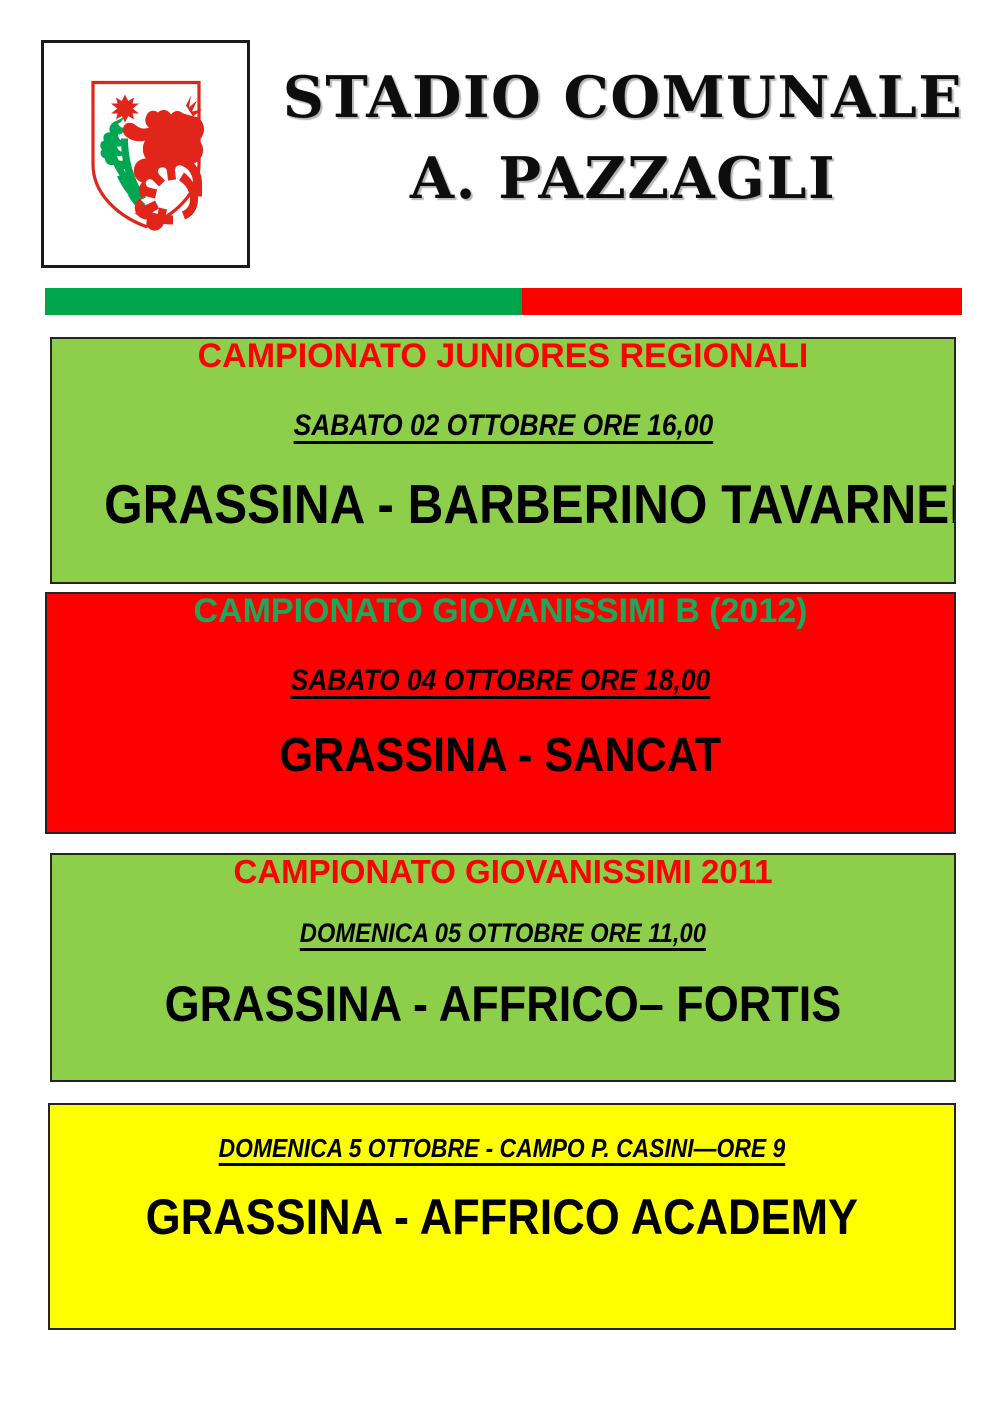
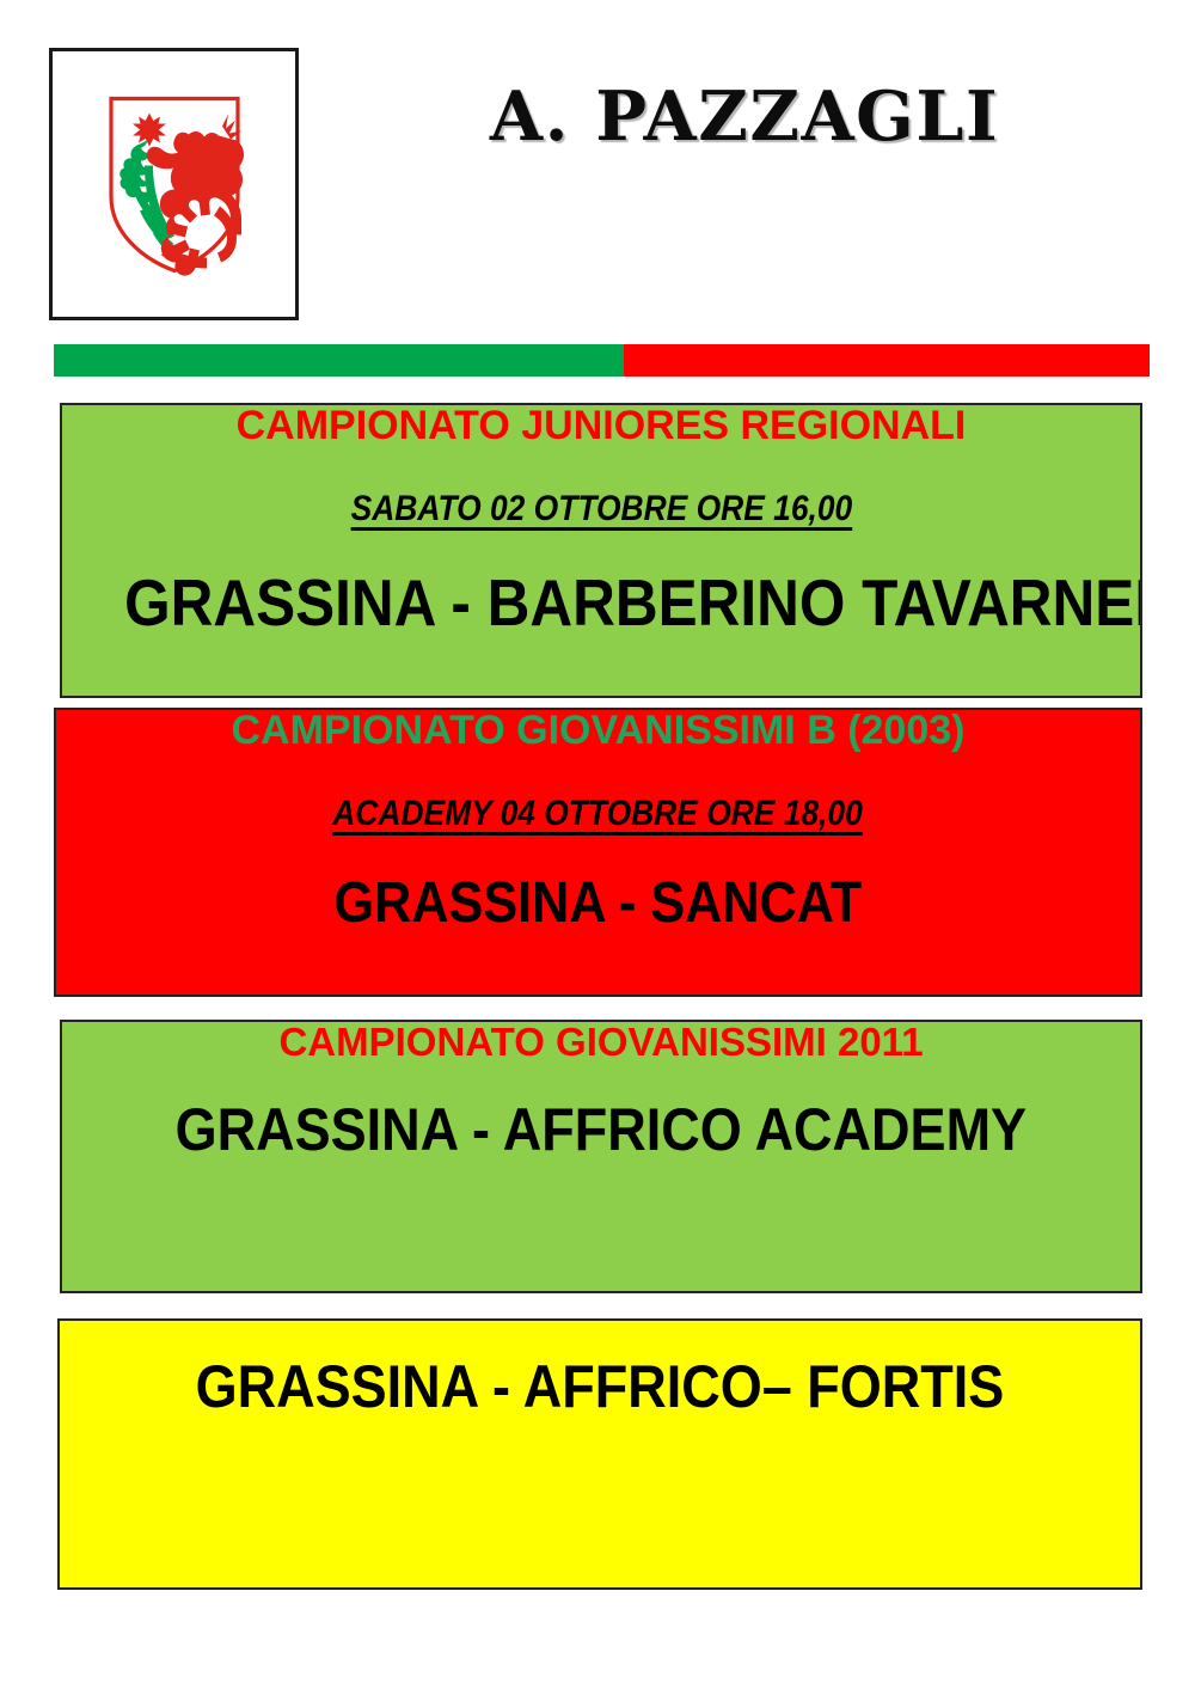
- STADIO COMUNALE
  A. PAZZAGLI
  CAMPIONATO JUNIORES REGIONALI
  SABATO 02 OTTOBRE ORE 16,00
  GRASSINA - BARBERINO TAVARNE
- CAMPIONATO GIOVANISSIMI B (2012)
+ CAMPIONATO GIOVANISSIMI B (2003)
- SABATO 04 OTTOBRE ORE 18,00
+ ACADEMY 04 OTTOBRE ORE 18,00
  GRASSINA - SANCAT
  CAMPIONATO GIOVANISSIMI 2011
- DOMENICA 05 OTTOBRE ORE 11,00
- GRASSINA - AFFRICO– FORTIS
+ GRASSINA - AFFRICO ACADEMY
- DOMENICA 5 OTTOBRE - CAMPO P. CASINI—ORE 9
- GRASSINA - AFFRICO ACADEMY
+ GRASSINA - AFFRICO– FORTIS
